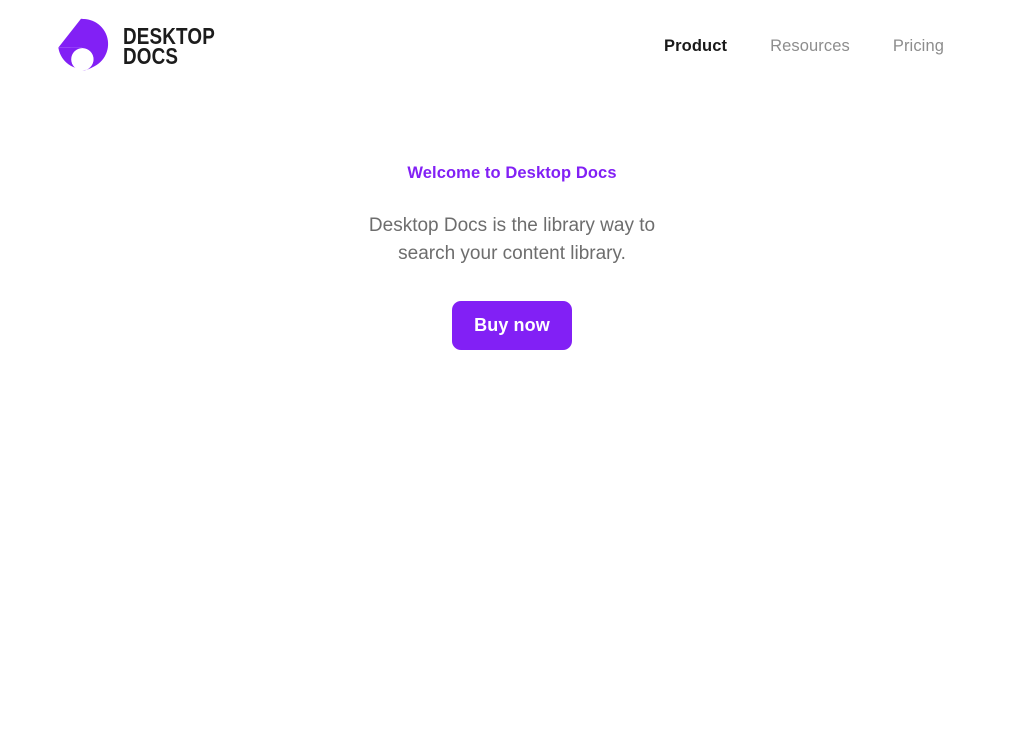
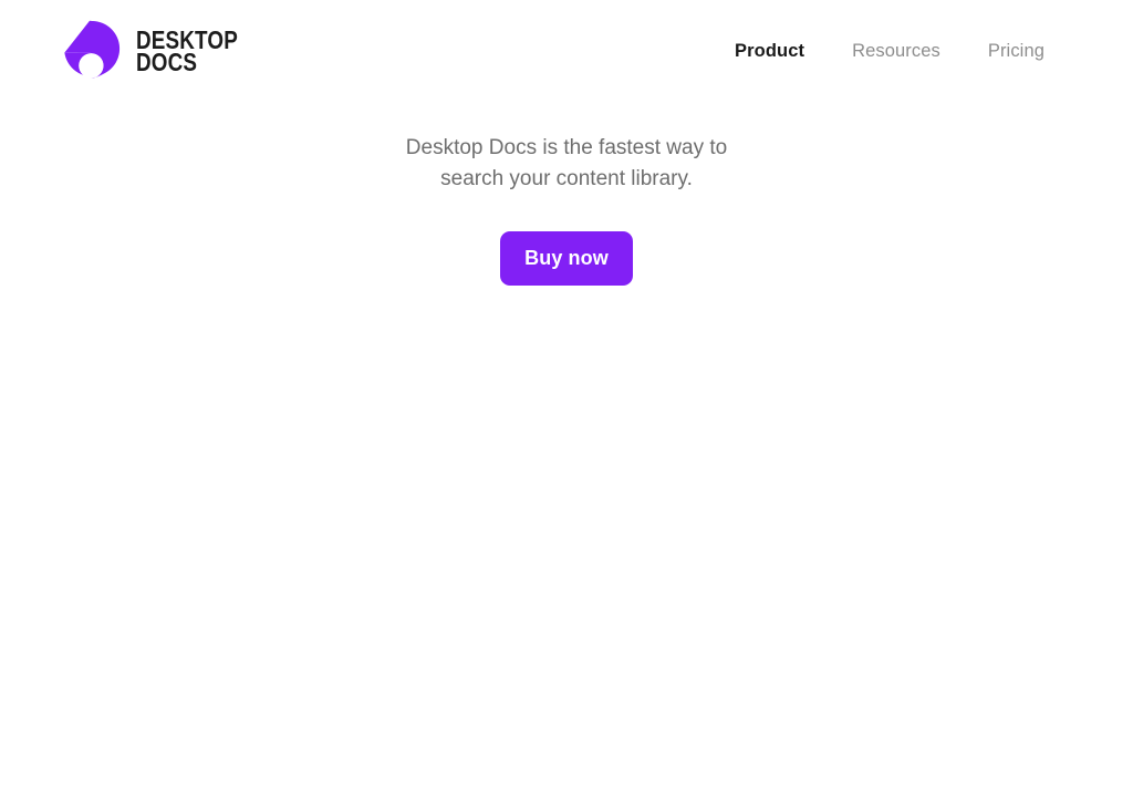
  DESKTOP
  DOCS
  Product
  Resources
  Pricing
- Welcome to Desktop Docs
- Desktop Docs is the library way to
+ Desktop Docs is the fastest way to
  search your content library.
  Buy now
